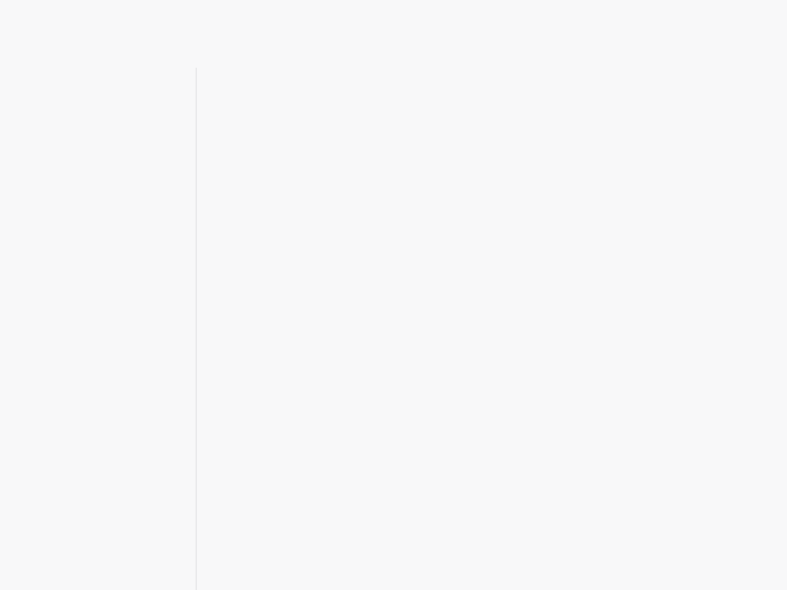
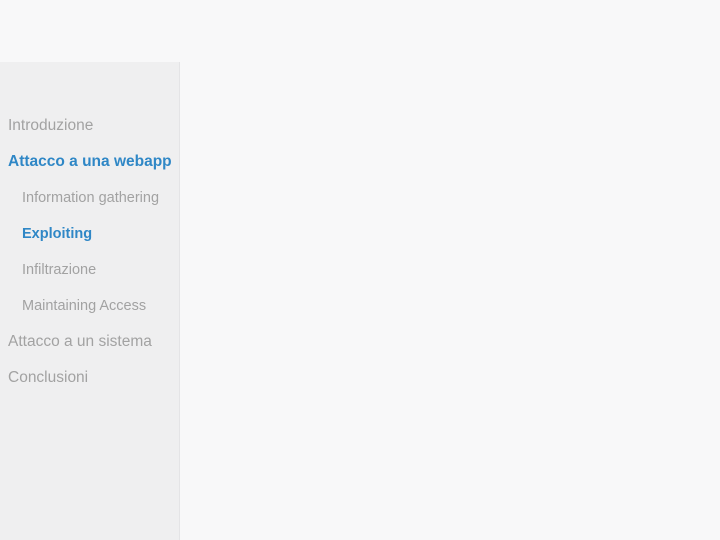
+ Introduzione
+ Attacco a una webapp
+ Information gathering
+ Exploiting
+ Infiltrazione
+ Maintaining Access
+ Attacco a un sistema
+ Conclusioni
